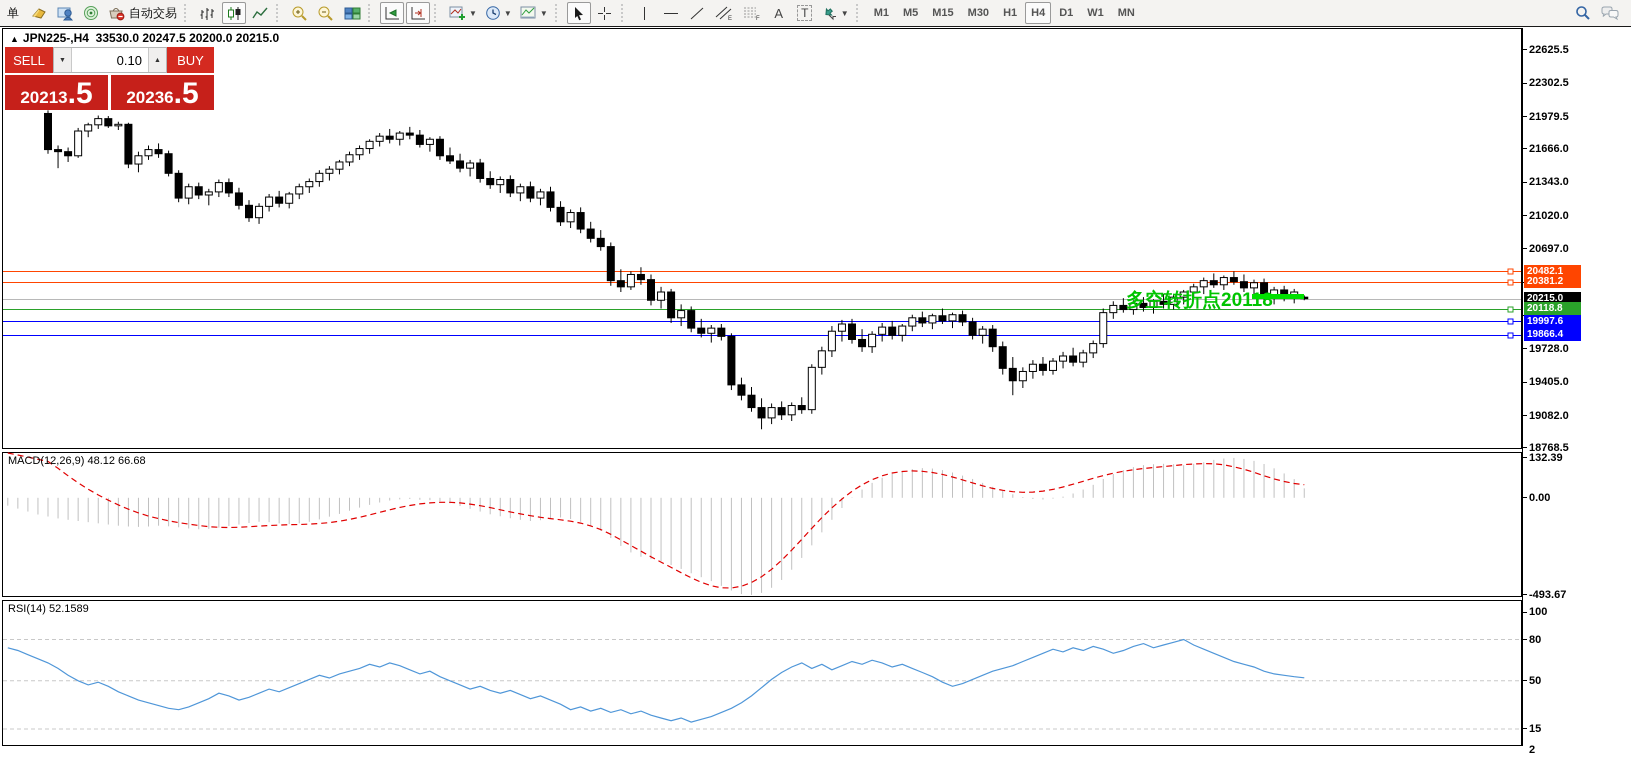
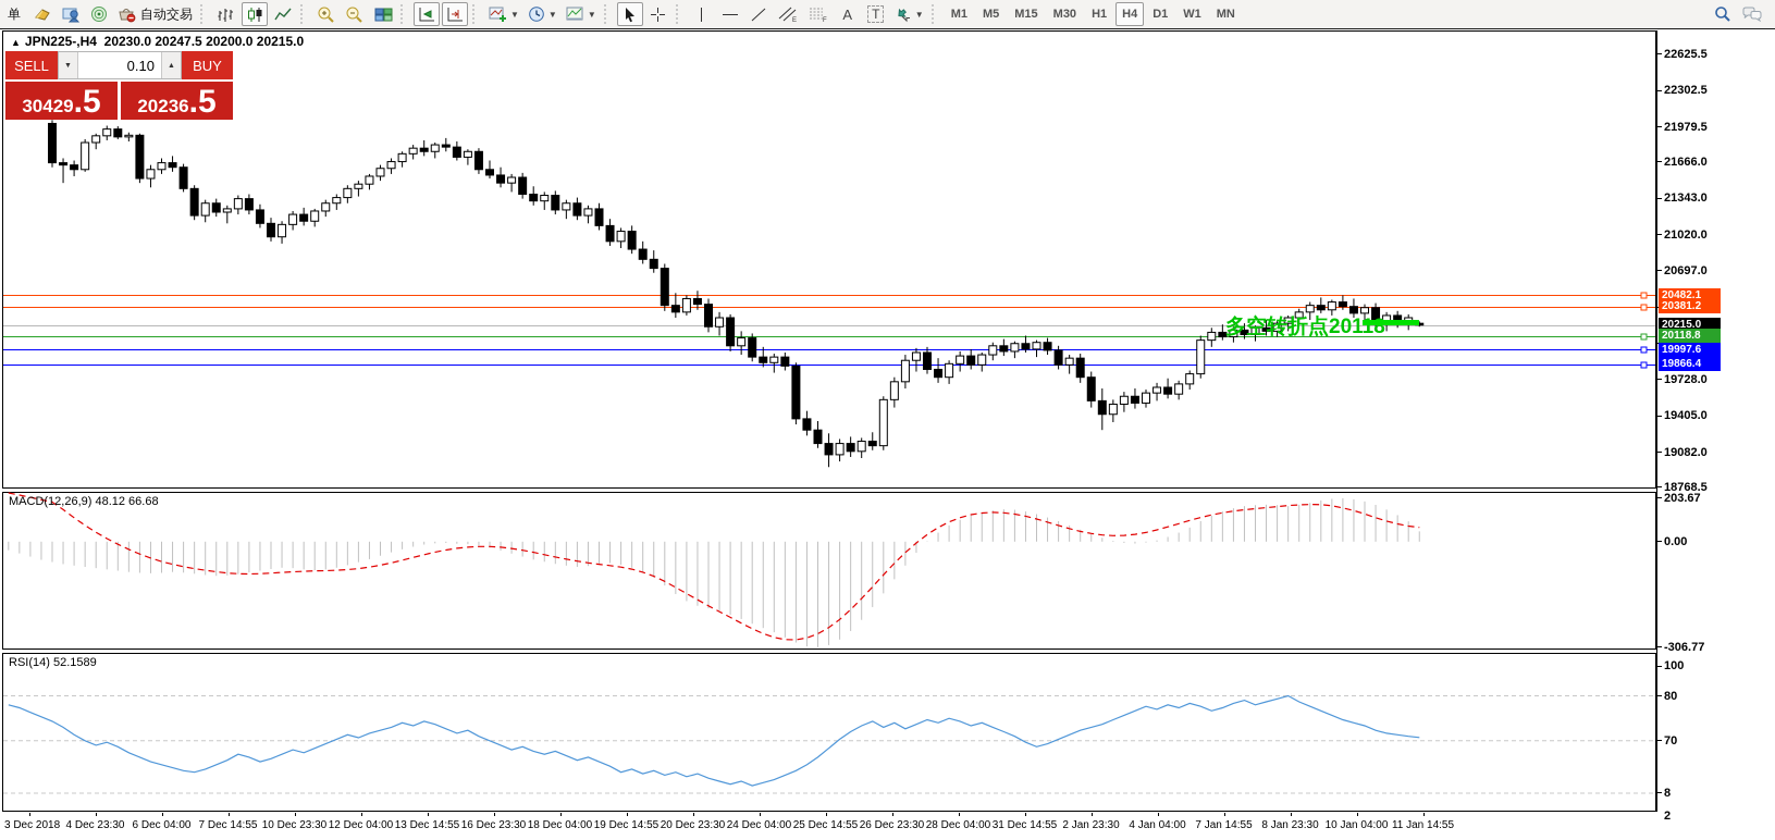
  单
  自动交易
  ▼
  ▼
  ▼
  A
  T
  ▼
  M1
  M5
  M15
  M30
  H1
  H4
  D1
  W1
  MN
- ▲ JPN225-,H4 33530.0 20247.5 20200.0 20215.0
+ ▲ JPN225-,H4 20230.0 20247.5 20200.0 20215.0
  SELL
  0.10
  BUY
- 20213
+ 30429
  .5
  20236
  .5
  多空转折点20118
  MACD(12,26,9) 48.12 66.68
  RSI(14) 52.1589
  22625.5
  22302.5
  21979.5
  21666.0
  21343.0
  21020.0
  20697.0
  19728.0
  19405.0
  19082.0
  18768.5
  20482.1
  20381.2
  20215.0
  20118.8
  19997.6
  19866.4
- 132.39
+ 203.67
  0.00
- -493.67
+ -306.77
  100
  80
- 50
+ 70
- 15
+ 8
  2
+ 3 Dec 2018
+ 4 Dec 23:30
+ 6 Dec 04:00
+ 7 Dec 14:55
+ 10 Dec 23:30
+ 12 Dec 04:00
+ 13 Dec 14:55
+ 16 Dec 23:30
+ 18 Dec 04:00
+ 19 Dec 14:55
+ 20 Dec 23:30
+ 24 Dec 04:00
+ 25 Dec 14:55
+ 26 Dec 23:30
+ 28 Dec 04:00
+ 31 Dec 14:55
+ 2 Jan 23:30
+ 4 Jan 04:00
+ 7 Jan 14:55
+ 8 Jan 23:30
+ 10 Jan 04:00
+ 11 Jan 14:55
